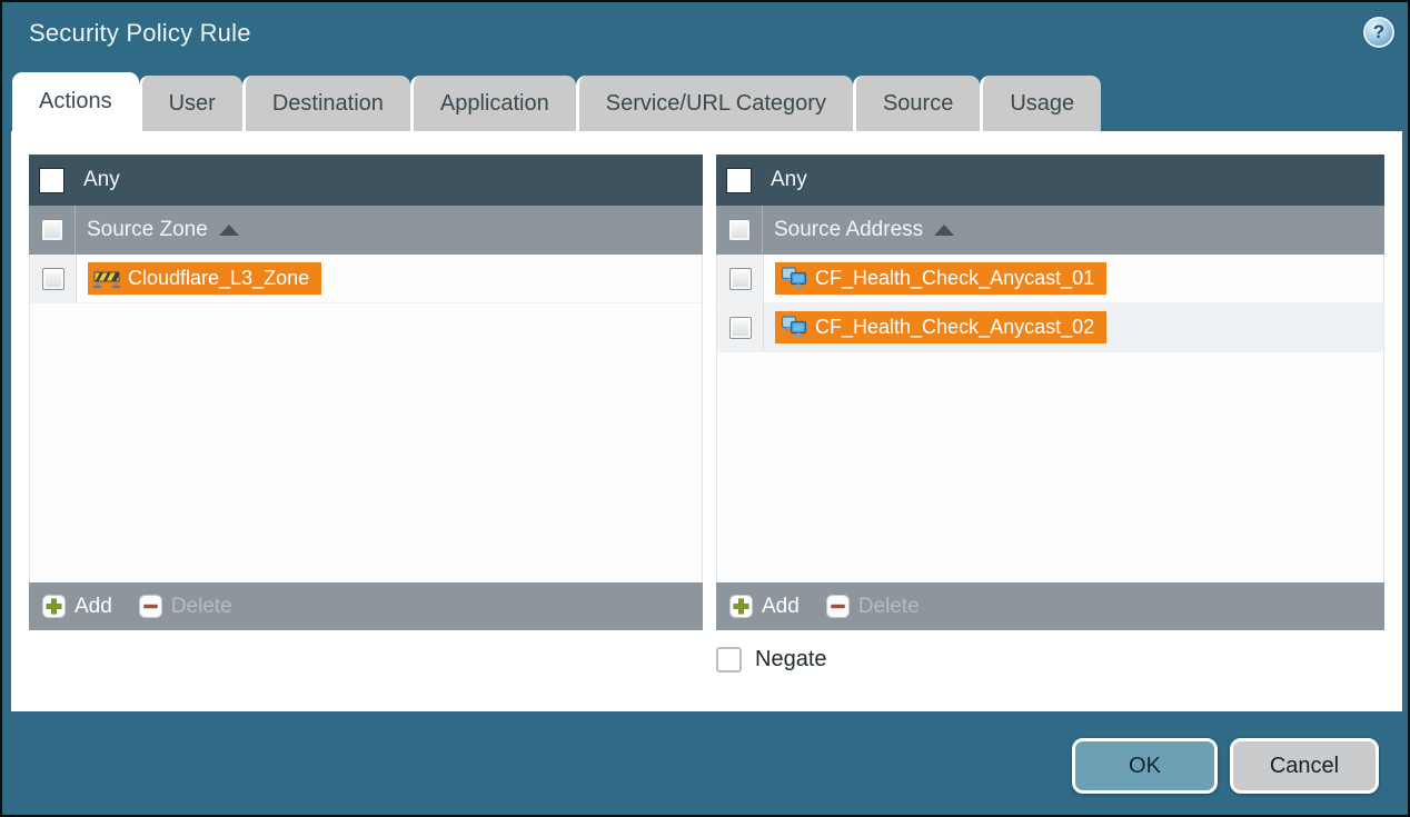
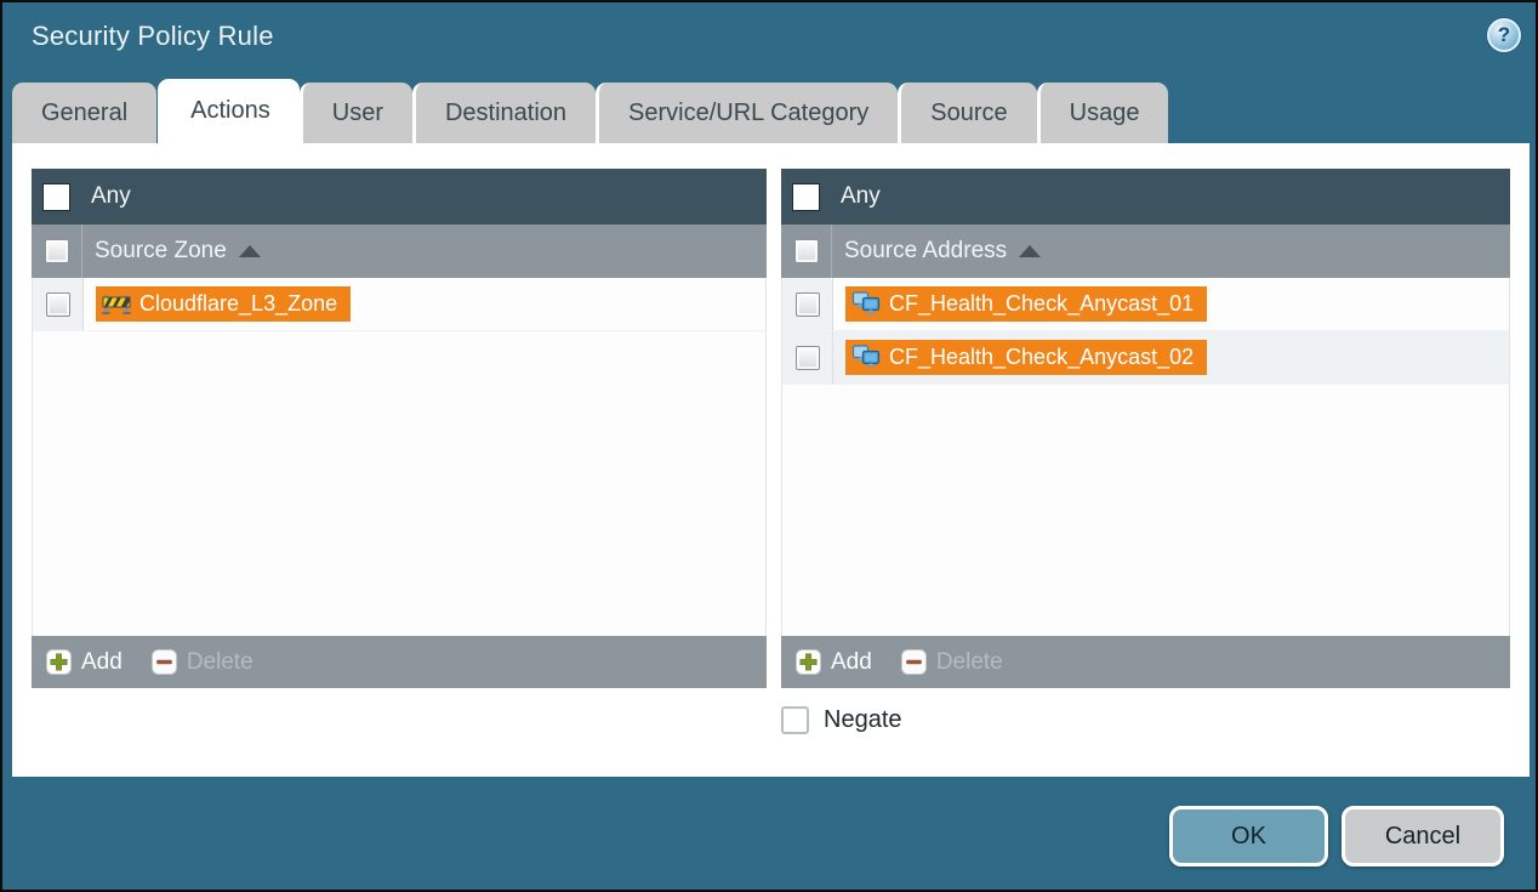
  Security Policy Rule
  ?
+ General
  Actions
  User
  Destination
- Application
  Service/URL Category
  Source
  Usage
  Any
  Source Zone
  Cloudflare_L3_Zone
  Add
  Delete
  Any
  Source Address
  CF_Health_Check_Anycast_01
  CF_Health_Check_Anycast_02
  Add
  Delete
  Negate
  OK
  Cancel
